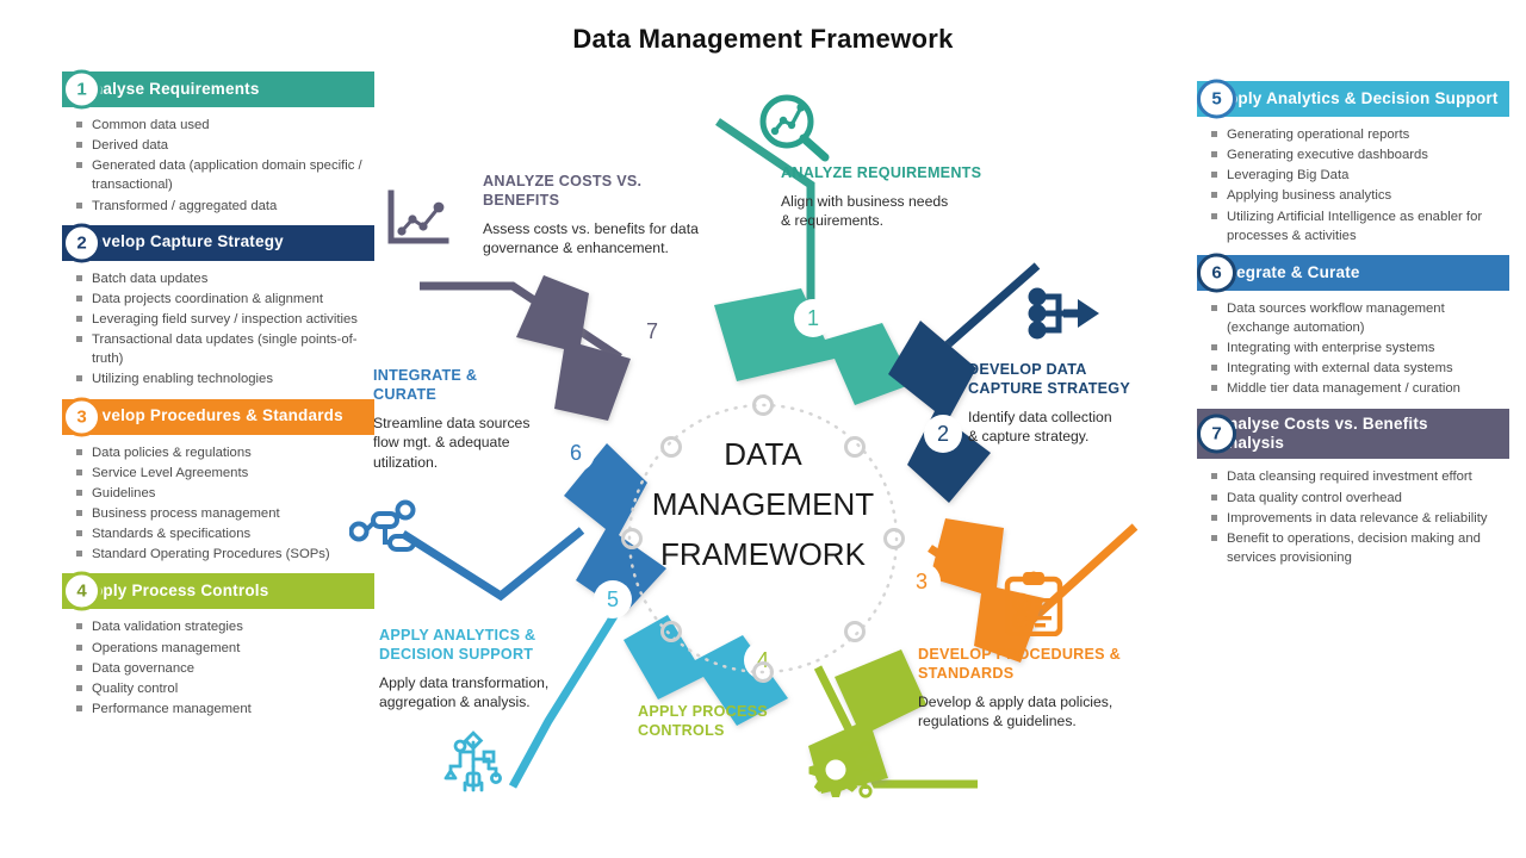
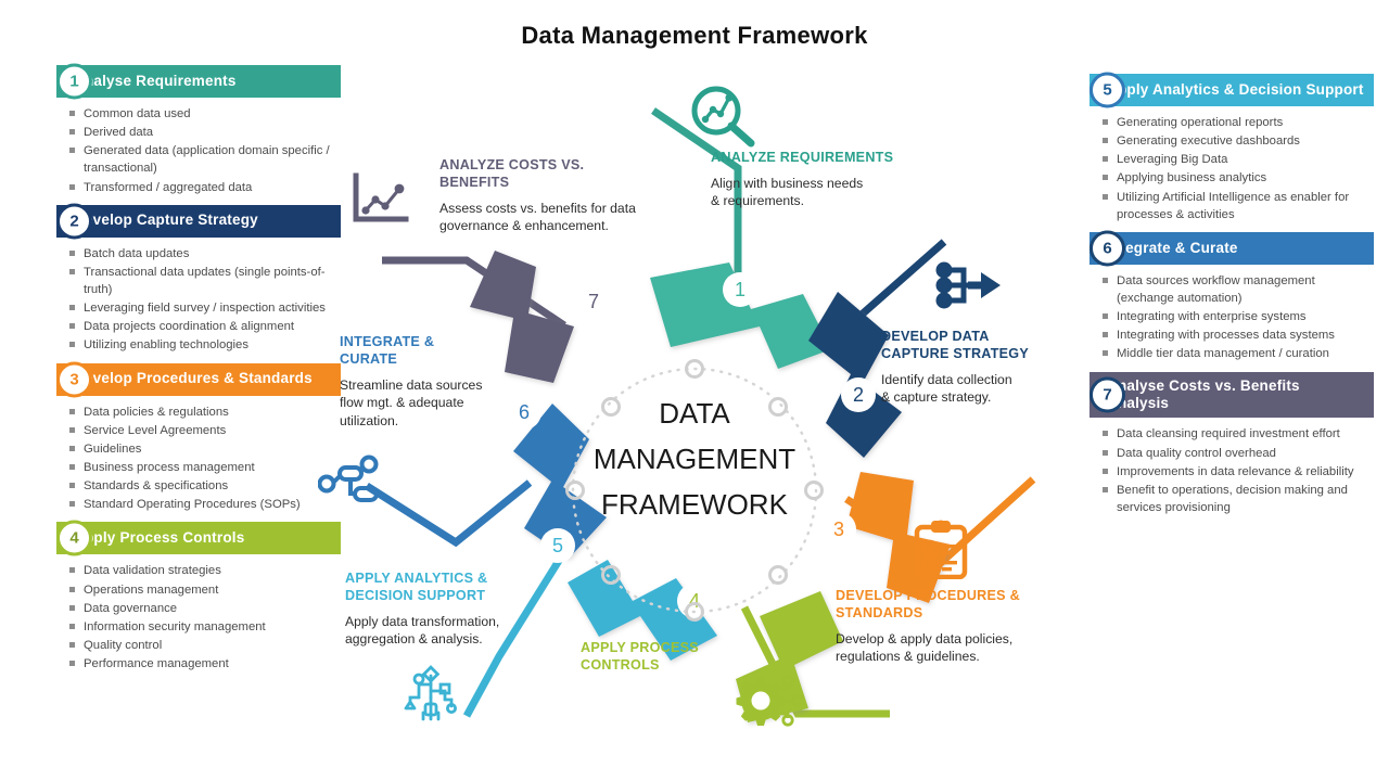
  Data Management Framework
  1
  alyse Requirements
  Common data used
  Derived data
  Generated data (application domain specific / transactional)
  Transformed / aggregated data
  2
  velop Capture Strategy
  Batch data updates
- Data projects coordination & alignment
+ Transactional data updates (single points-of-truth)
  Leveraging field survey / inspection activities
- Transactional data updates (single points-of-truth)
+ Data projects coordination & alignment
  Utilizing enabling technologies
  3
  velop Procedures & Standards
  Data policies & regulations
  Service Level Agreements
  Guidelines
  Business process management
  Standards & specifications
  Standard Operating Procedures (SOPs)
  4
  ply Process Controls
  Data validation strategies
  Operations management
  Data governance
+ Information security management
  Quality control
  Performance management
  5
  ply Analytics & Decision Support
  Generating operational reports
  Generating executive dashboards
  Leveraging Big Data
  Applying business analytics
  Utilizing Artificial Intelligence as enabler for processes & activities
  6
  egrate & Curate
  Data sources workflow management (exchange automation)
  Integrating with enterprise systems
- Integrating with external data systems
+ Integrating with processes data systems
  Middle tier data management / curation
  7
  alyse Costs vs. Benefits alysis
  Data cleansing required investment effort
  Data quality control overhead
  Improvements in data relevance & reliability
  Benefit to operations, decision making and services provisioning
  1
  2
  3
  4
  5
  6
  7
  DATA
  MANAGEMENT
  FRAMEWORK
  ANALYZE REQUIREMENTS
  Align with business needs
  & requirements.
  DEVELOP DATA
  CAPTURE STRATEGY
  Identify data collection
  & capture strategy.
  DEVELOP PROCEDURES &
  STANDARDS
  Develop & apply data policies,
  regulations & guidelines.
  APPLY PROCESS
  CONTROLS
  APPLY ANALYTICS &
  DECISION SUPPORT
  Apply data transformation,
  aggregation & analysis.
  INTEGRATE &
  CURATE
  Streamline data sources
  flow mgt. & adequate
  utilization.
  ANALYZE COSTS VS.
  BENEFITS
  Assess costs vs. benefits for data
  governance & enhancement.
